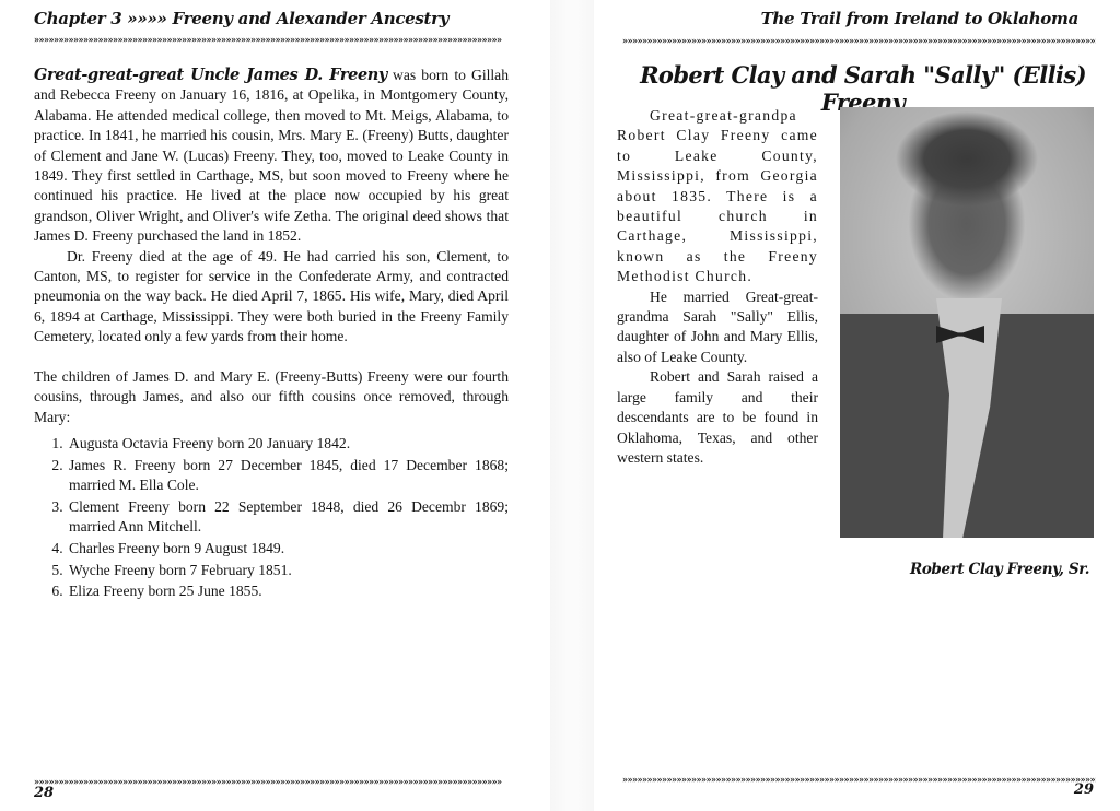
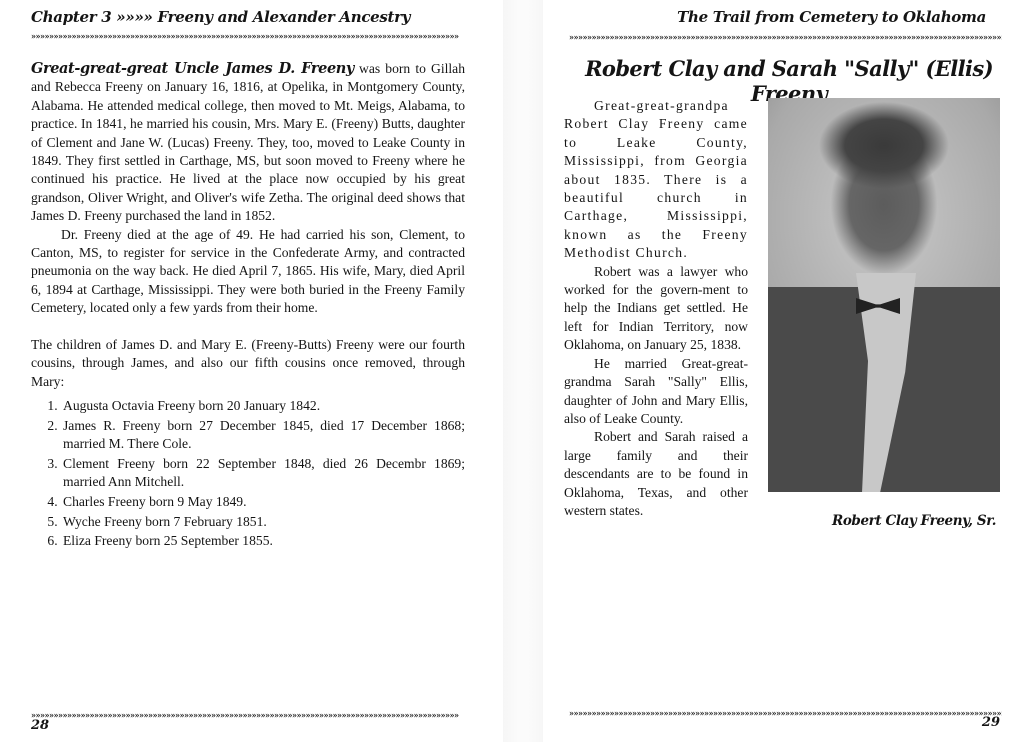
  Chapter 3 »»»» Freeny and Alexander Ancestry
  »»»»»»»»»»»»»»»»»»»»»»»»»»»»»»»»»»»»»»»»»»»»»»»»»»»»»»»»»»»»»»»»»»»»»»»»»»»»»»»»»»»»»»»»»»»»»»»
  Great-great-great Uncle James D. Freeny was born to Gillah and Rebecca Freeny on January 16, 1816, at Opelika, in Montgomery County, Alabama. He attended medical college, then moved to Mt. Meigs, Alabama, to practice. In 1841, he married his cousin, Mrs. Mary E. (Freeny) Butts, daughter of Clement and Jane W. (Lucas) Freeny. They, too, moved to Leake County in 1849. They first settled in Carthage, MS, but soon moved to Freeny where he continued his practice. He lived at the place now occupied by his great grandson, Oliver Wright, and Oliver's wife Zetha. The original deed shows that James D. Freeny purchased the land in 1852.
  Dr. Freeny died at the age of 49. He had carried his son, Clement, to Canton, MS, to register for service in the Confederate Army, and contracted pneumonia on the way back. He died April 7, 1865. His wife, Mary, died April 6, 1894 at Carthage, Mississippi. They were both buried in the Freeny Family Cemetery, located only a few yards from their home.
  The children of James D. and Mary E. (Freeny-Butts) Freeny were our fourth cousins, through James, and also our fifth cousins once removed, through Mary:
  Augusta Octavia Freeny born 20 January 1842.
- James R. Freeny born 27 December 1845, died 17 December 1868; married M. Ella Cole.
+ James R. Freeny born 27 December 1845, died 17 December 1868; married M. There Cole.
  Clement Freeny born 22 September 1848, died 26 Decembr 1869; married Ann Mitchell.
- Charles Freeny born 9 August 1849.
+ Charles Freeny born 9 May 1849.
  Wyche Freeny born 7 February 1851.
- Eliza Freeny born 25 June 1855.
+ Eliza Freeny born 25 September 1855.
  »»»»»»»»»»»»»»»»»»»»»»»»»»»»»»»»»»»»»»»»»»»»»»»»»»»»»»»»»»»»»»»»»»»»»»»»»»»»»»»»»»»»»»»»»»»»»»»
  28
- The Trail from Ireland to Oklahoma
+ The Trail from Cemetery to Oklahoma
  »»»»»»»»»»»»»»»»»»»»»»»»»»»»»»»»»»»»»»»»»»»»»»»»»»»»»»»»»»»»»»»»»»»»»»»»»»»»»»»»»»»»»»»»»»»»»»»»
  Robert Clay and Sarah "Sally" (Ellis) Freeny
  Great-great-grandpa Robert Clay Freeny came to Leake County, Mississippi, from Georgia about 1835. There is a beautiful church in Carthage, Mississippi, known as the Freeny Methodist Church.
+ Robert was a lawyer who worked for the govern-ment to help the Indians get settled. He left for Indian Territory, now Oklahoma, on January 25, 1838.
  He married Great-great-grandma Sarah "Sally" Ellis, daughter of John and Mary Ellis, also of Leake County.
  Robert and Sarah raised a large family and their descendants are to be found in Oklahoma, Texas, and other western states.
  Robert Clay Freeny, Sr.
  »»»»»»»»»»»»»»»»»»»»»»»»»»»»»»»»»»»»»»»»»»»»»»»»»»»»»»»»»»»»»»»»»»»»»»»»»»»»»»»»»»»»»»»»»»»»»»»»
  29
